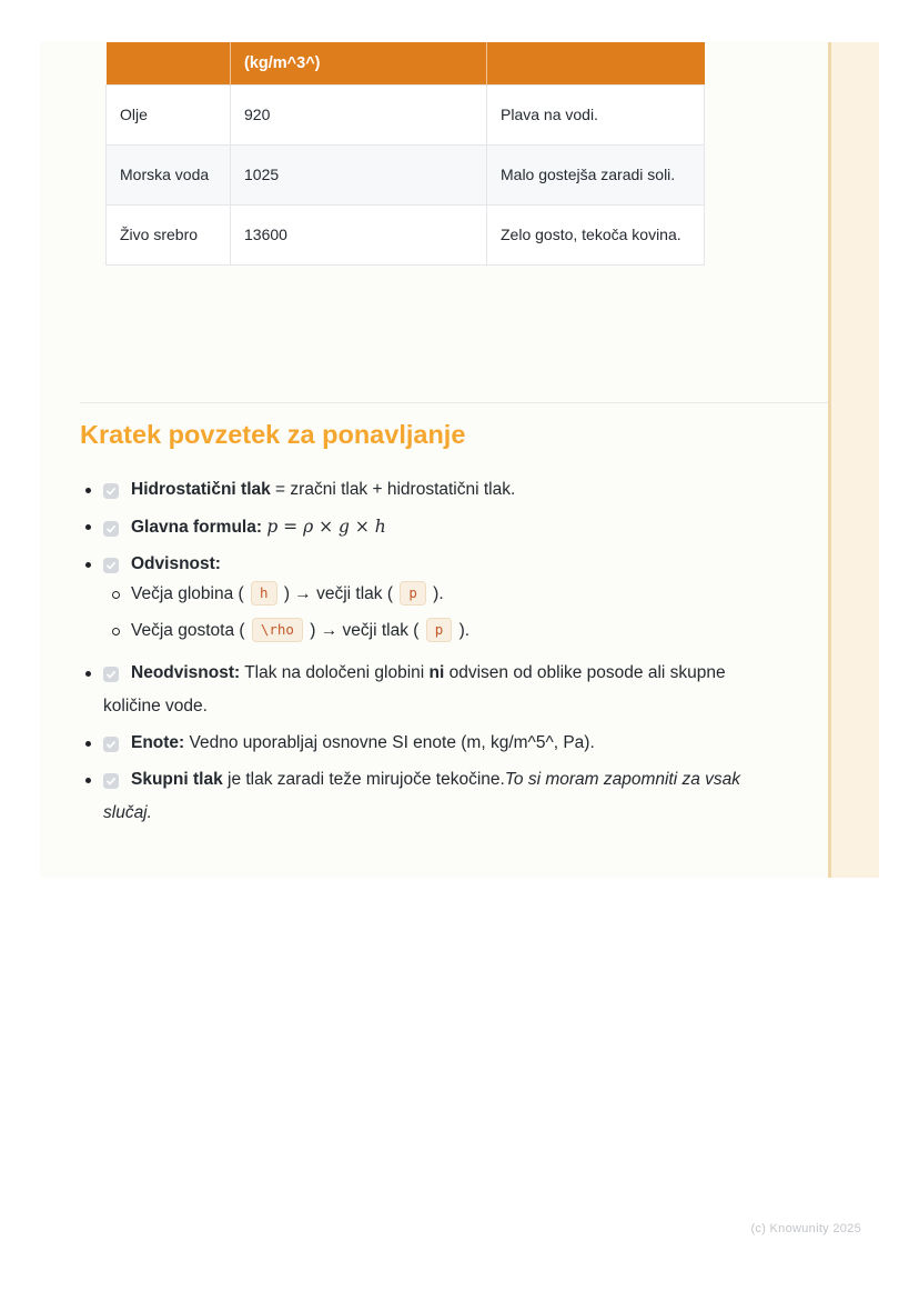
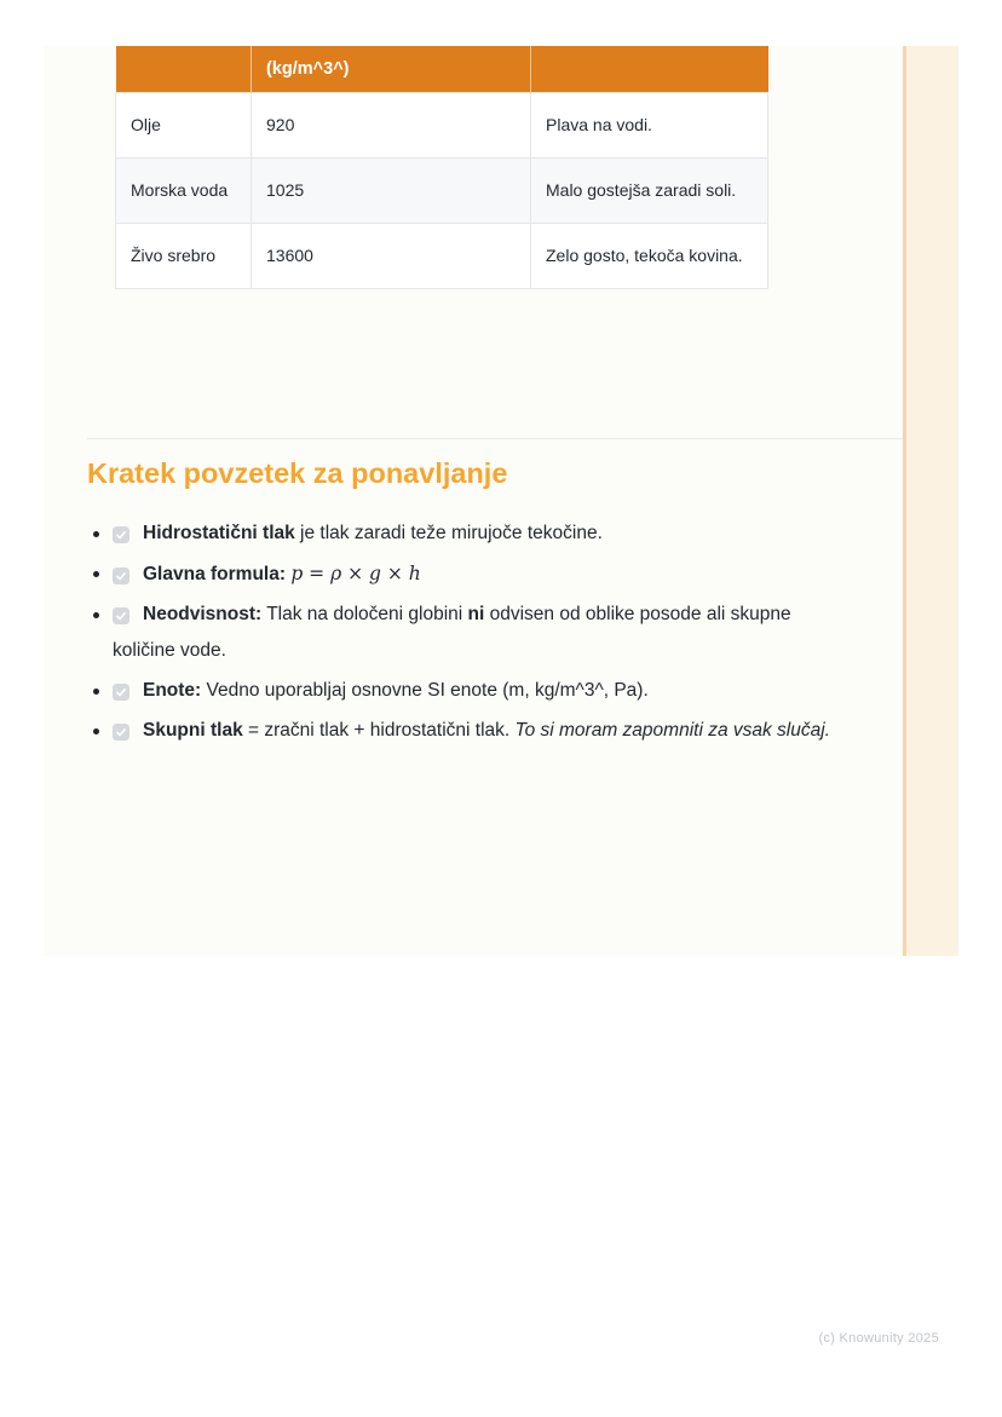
  	(kg/m^3^)
  Olje	920	Plava na vodi.
  Morska voda	1025	Malo gostejša zaradi soli.
  Živo srebro	13600	Zelo gosto, tekoča kovina.
  Kratek povzetek za ponavljanje
- Hidrostatični tlak = zračni tlak + hidrostatični tlak.
+ Hidrostatični tlak je tlak zaradi teže mirujoče tekočine.
  Glavna formula: p = ρ × g × h
- Odvisnost:
- Večja globina ( h ) → večji tlak ( p ).
- Večja gostota ( \rho ) → večji tlak ( p ).
  Neodvisnost: Tlak na določeni globini ni odvisen od oblike posode ali skupne količine vode.
- Enote: Vedno uporabljaj osnovne SI enote (m, kg/m^5^, Pa).
+ Enote: Vedno uporabljaj osnovne SI enote (m, kg/m^3^, Pa).
- Skupni tlak je tlak zaradi teže mirujoče tekočine.To si moram zapomniti za vsak slučaj.
+ Skupni tlak = zračni tlak + hidrostatični tlak. To si moram zapomniti za vsak slučaj.
  (c) Knowunity 2025
